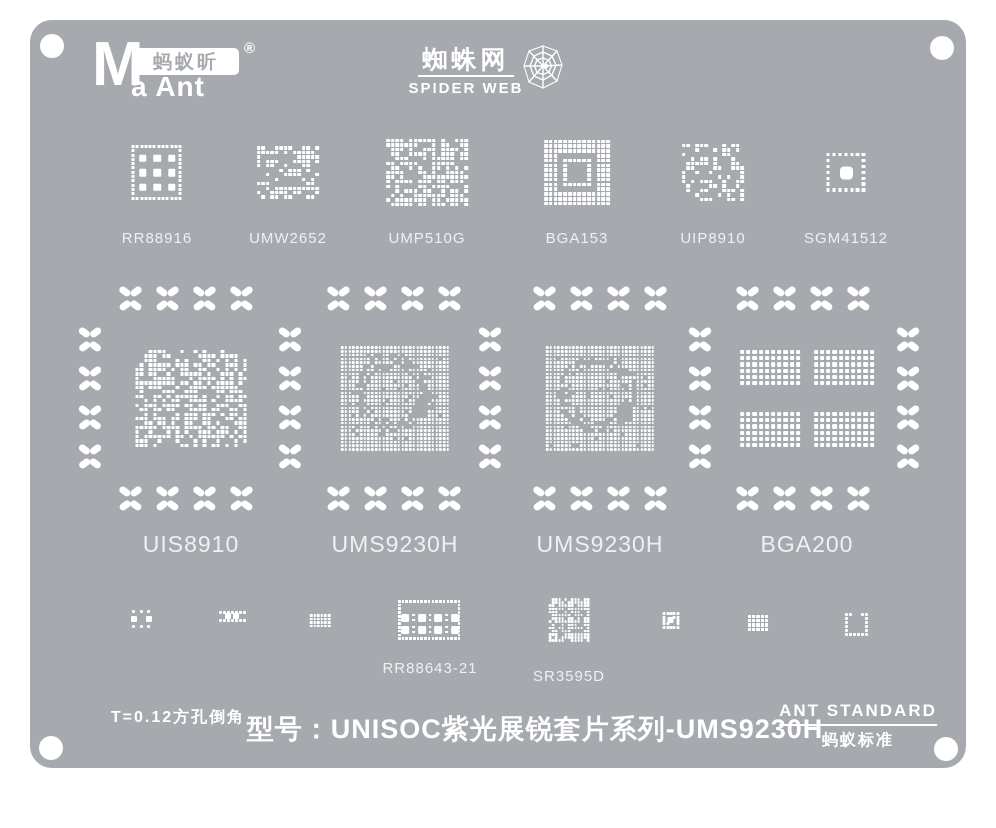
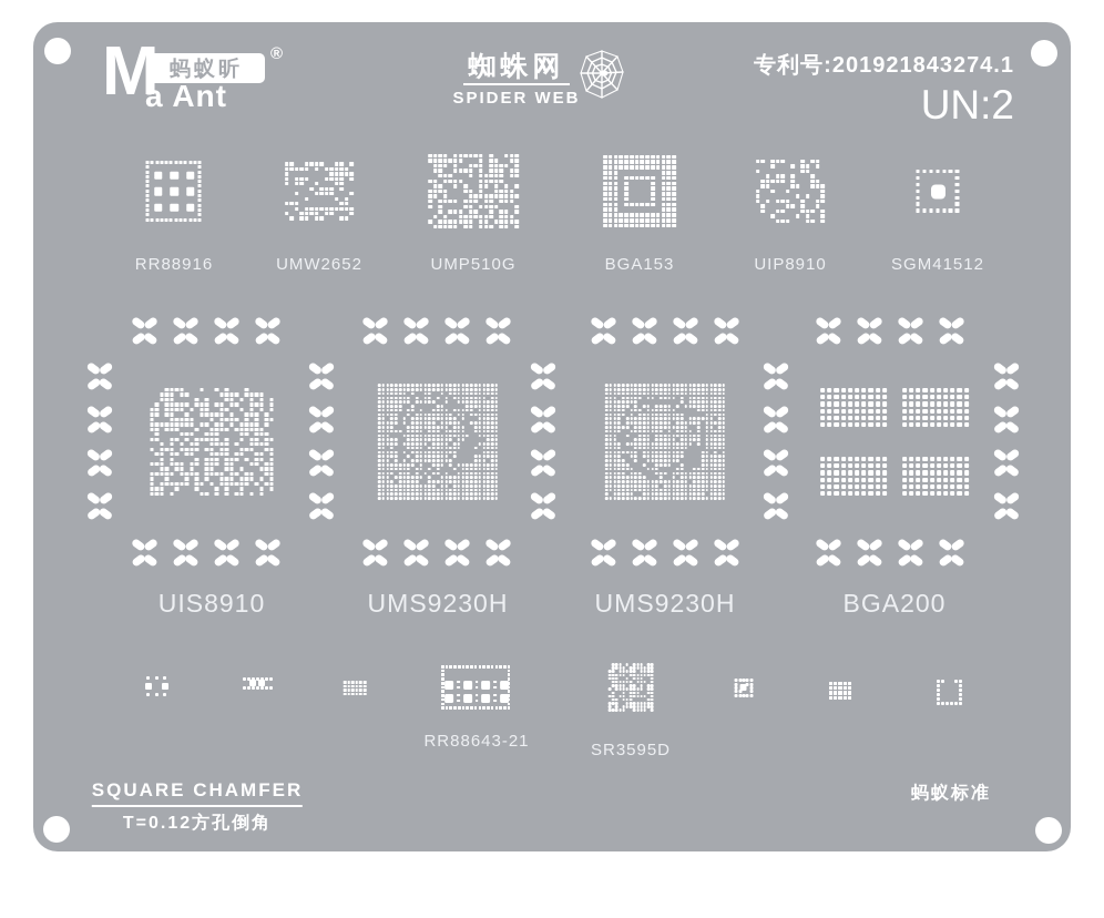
  M
  蚂蚁昕
  ®
  a Ant
  蜘蛛网
  SPIDER WEB
+ 专利号:201921843274.1
+ UN:2
  RR88916
  UMW2652
  UMP510G
  BGA153
  UIP8910
  SGM41512
  UIS8910
  UMS9230H
  UMS9230H
  BGA200
  RR88643-21
  SR3595D
+ SQUARE CHAMFER
  T=0.12方孔倒角
- 型号：UNISOC紫光展锐套片系列-UMS9230H
- ANT STANDARD
  蚂蚁标准
